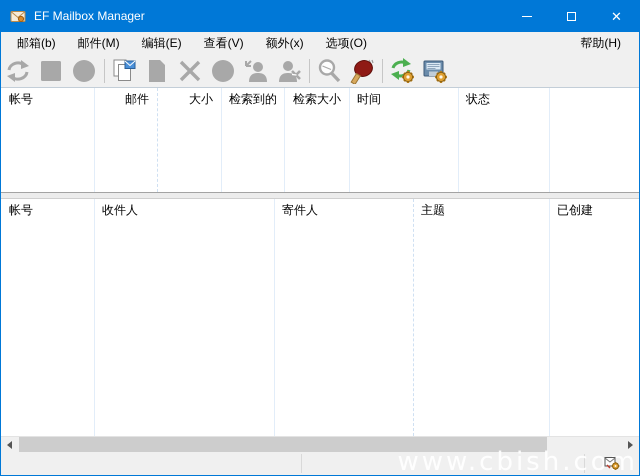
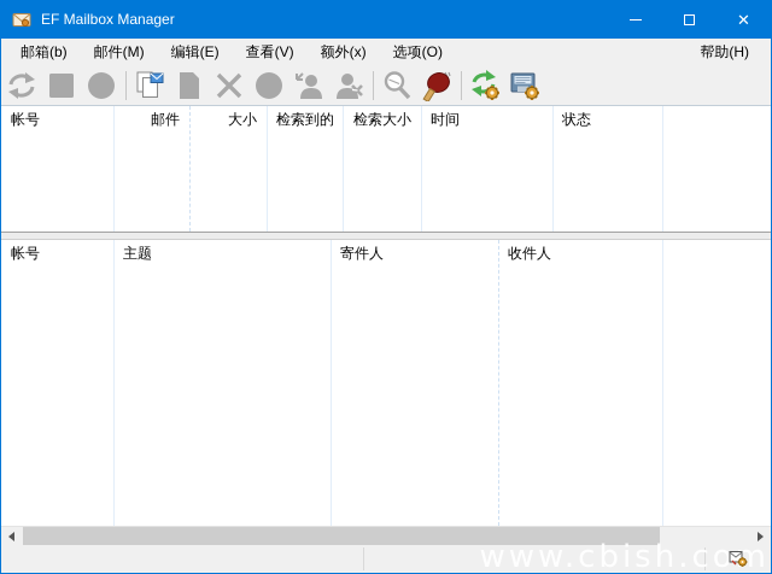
  EF Mailbox Manager
  ✕
  邮箱(b)
  邮件(M)
  编辑(E)
  查看(V)
  额外(x)
  选项(O)
  帮助(H)
  帐号
  邮件
  大小
  检索到的
  检索大小
  时间
  状态
  帐号
- 收件人
+ 主题
  寄件人
- 主题
+ 收件人
- 已创建
  www.cbish.com
